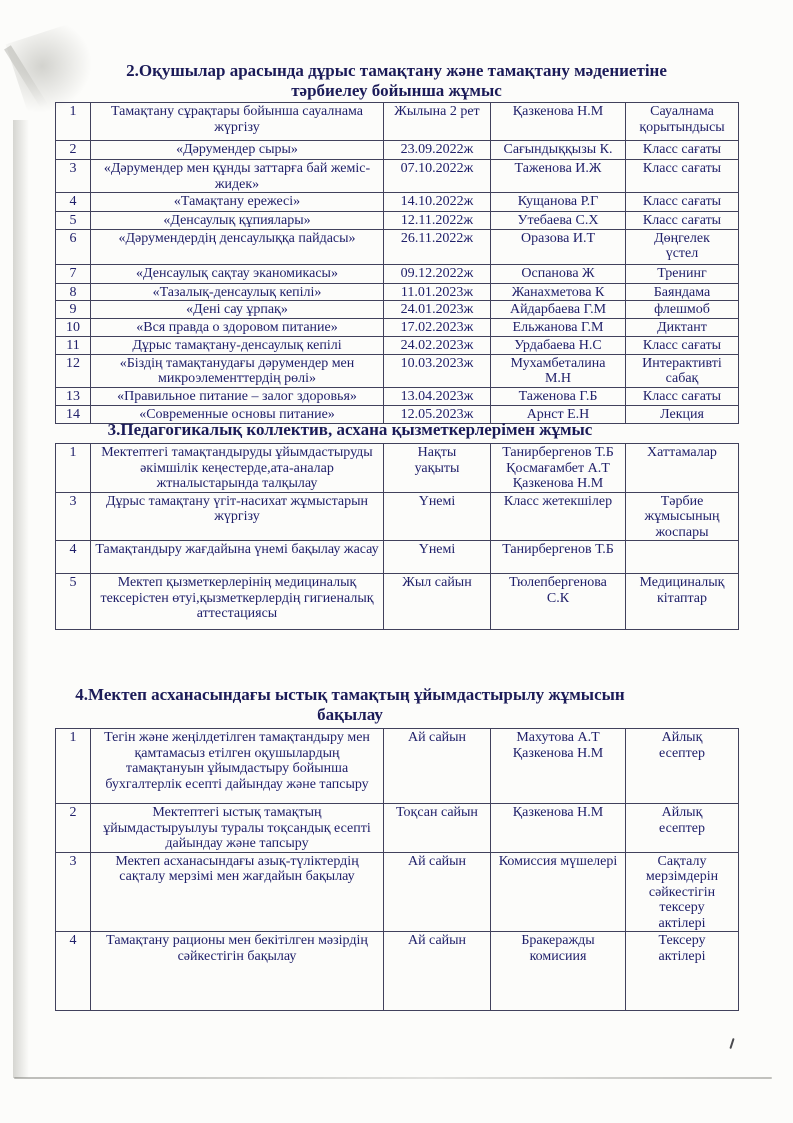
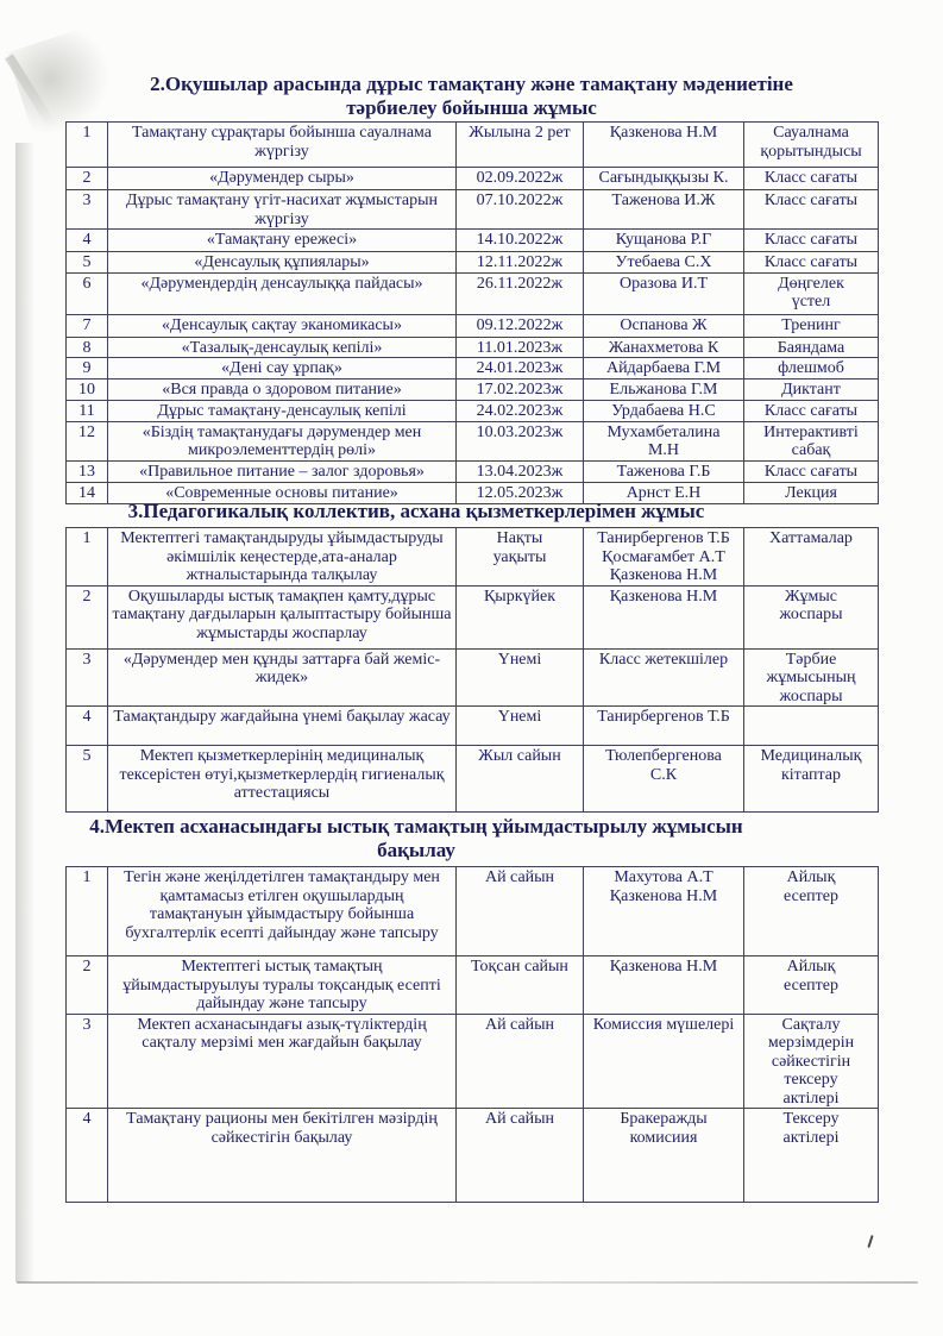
  2.Оқушылар арасында дұрыс тамақтану және тамақтану мәдениетіне
  тәрбиелеу бойынша жұмыс
  1	Тамақтану сұрақтары бойынша сауалнама жүргізу	Жылына 2 рет	Қазкенова Н.М	Сауалнама қорытындысы
- 2	«Дәрумендер сыры»	23.09.2022ж	Сағындыққызы К.	Класс сағаты
+ 2	«Дәрумендер сыры»	02.09.2022ж	Сағындыққызы К.	Класс сағаты
- 3	«Дәрумендер мен құнды заттарға бай жеміс-жидек»	07.10.2022ж	Таженова И.Ж	Класс сағаты
+ 3	Дұрыс тамақтану үгіт-насихат жұмыстарын жүргізу	07.10.2022ж	Таженова И.Ж	Класс сағаты
  4	«Тамақтану ережесі»	14.10.2022ж	Кущанова Р.Г	Класс сағаты
  5	«Денсаулық құпиялары»	12.11.2022ж	Утебаева С.Х	Класс сағаты
  6	«Дәрумендердің денсаулыққа пайдасы»	26.11.2022ж	Оразова И.Т	Дөңгелек үстел
  7	«Денсаулық сақтау эканомикасы»	09.12.2022ж	Оспанова Ж	Тренинг
  8	«Тазалық-денсаулық кепілі»	11.01.2023ж	Жанахметова К	Баяндама
  9	«Дені сау ұрпақ»	24.01.2023ж	Айдарбаева Г.М	флешмоб
  10	«Вся правда о здоровом питание»	17.02.2023ж	Ельжанова Г.М	Диктант
  11	Дұрыс тамақтану-денсаулық кепілі	24.02.2023ж	Урдабаева Н.С	Класс сағаты
  12	«Біздің тамақтанудағы дәрумендер мен микроэлементтердің рөлі»	10.03.2023ж	Мухамбеталина М.Н	Интерактивті сабақ
  13	«Правильное питание – залог здоровья»	13.04.2023ж	Таженова Г.Б	Класс сағаты
  14	«Современные основы питание»	12.05.2023ж	Арнст Е.Н	Лекция
  3.Педагогикалық коллектив, асхана қызметкерлерімен жұмыс
  1	Мектептегі тамақтандыруды ұйымдастыруды әкімшілік кеңестерде,ата-аналар жтналыстарында талқылау	Нақты уақыты	Танирбергенов Т.Б Қосмағамбет А.Т Қазкенова Н.М	Хаттамалар
+ 2	Оқушыларды ыстық тамақпен қамту,дұрыс тамақтану дағдыларын қалыптастыру бойынша жұмыстарды жоспарлау	Қыркүйек	Қазкенова Н.М	Жұмыс жоспары
- 3	Дұрыс тамақтану үгіт-насихат жұмыстарын жүргізу	Үнемі	Класс жетекшілер	Тәрбие жұмысының жоспары
+ 3	«Дәрумендер мен құнды заттарға бай жеміс-жидек»	Үнемі	Класс жетекшілер	Тәрбие жұмысының жоспары
  4	Тамақтандыру жағдайына үнемі бақылау жасау	Үнемі	Танирбергенов Т.Б
  5	Мектеп қызметкерлерінің медициналық тексерістен өтуі,қызметкерлердің гигиеналық аттестациясы	Жыл сайын	Тюлепбергенова С.К	Медициналық кітаптар
  4.Мектеп асханасындағы ыстық тамақтың ұйымдастырылу жұмысын
  бақылау
  1	Тегін және жеңілдетілген тамақтандыру мен қамтамасыз етілген оқушылардың тамақтануын ұйымдастыру бойынша бухгалтерлік есепті дайындау және тапсыру	Ай сайын	Махутова А.Т Қазкенова Н.М	Айлық есептер
  2	Мектептегі ыстық тамақтың ұйымдастыруылуы туралы тоқсандық есепті дайындау және тапсыру	Тоқсан сайын	Қазкенова Н.М	Айлық есептер
  3	Мектеп асханасындағы азық-түліктердің сақталу мерзімі мен жағдайын бақылау	Ай сайын	Комиссия мүшелері	Сақталу мерзімдерін сәйкестігін тексеру актілері
  4	Тамақтану рационы мен бекітілген мәзірдің сәйкестігін бақылау	Ай сайын	Бракеражды комисиия	Тексеру актілері
